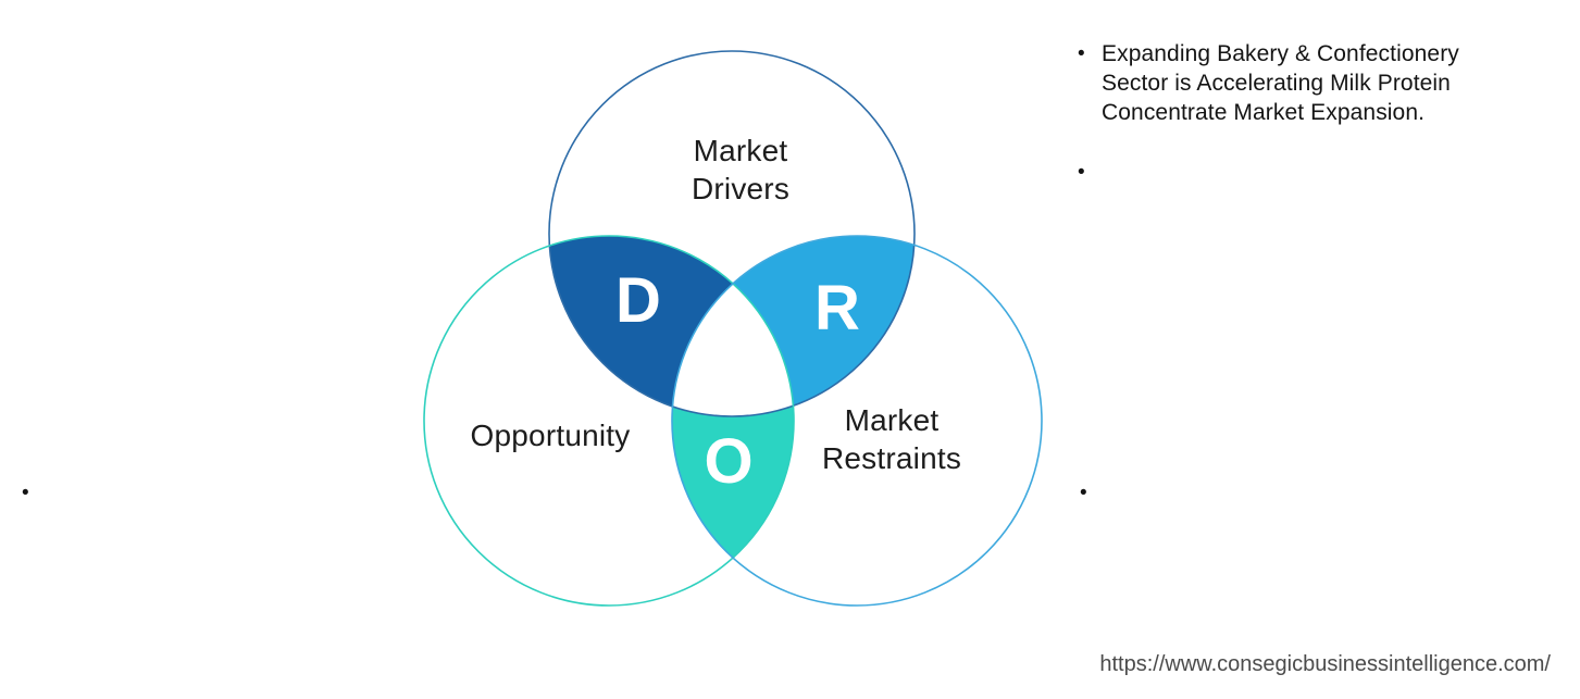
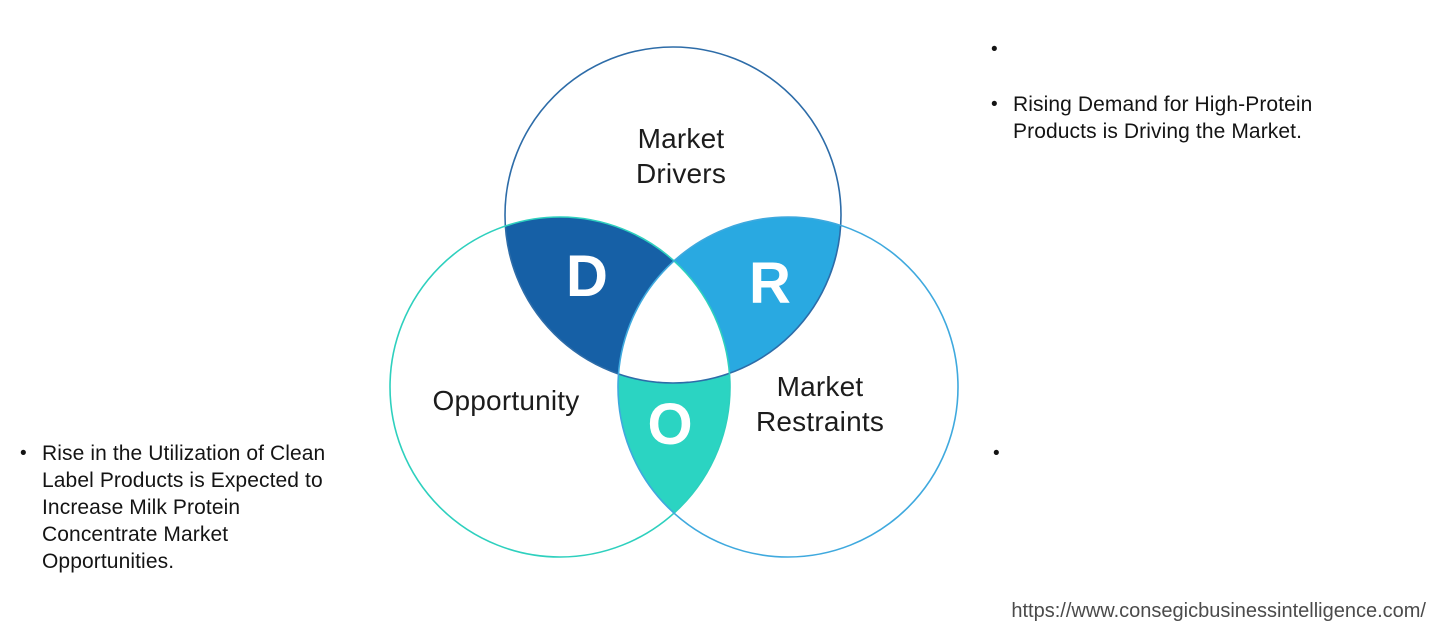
  Market
  Drivers
  Opportunity
  Market
  Restraints
  D
  R
  O
  •
- Expanding Bakery & Confectionery
- Sector is Accelerating Milk Protein
- Concentrate Market Expansion.
  •
+ Rising Demand for High-Protein
+ Products is Driving the Market.
  •
+ Rise in the Utilization of Clean
+ Label Products is Expected to
+ Increase Milk Protein
+ Concentrate Market
+ Opportunities.
  •
  https://www.consegicbusinessintelligence.com/
